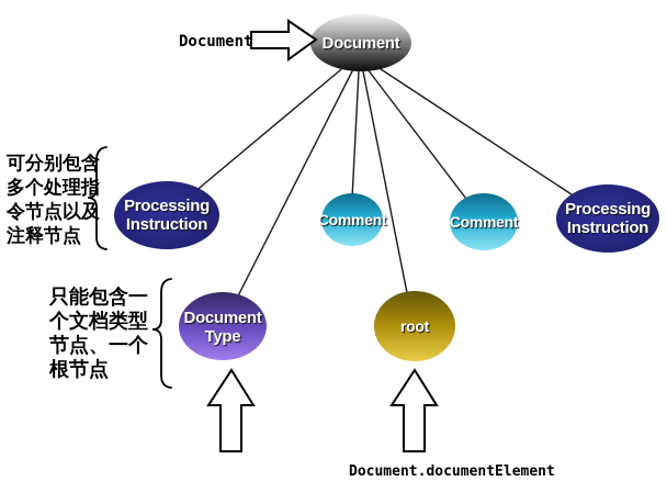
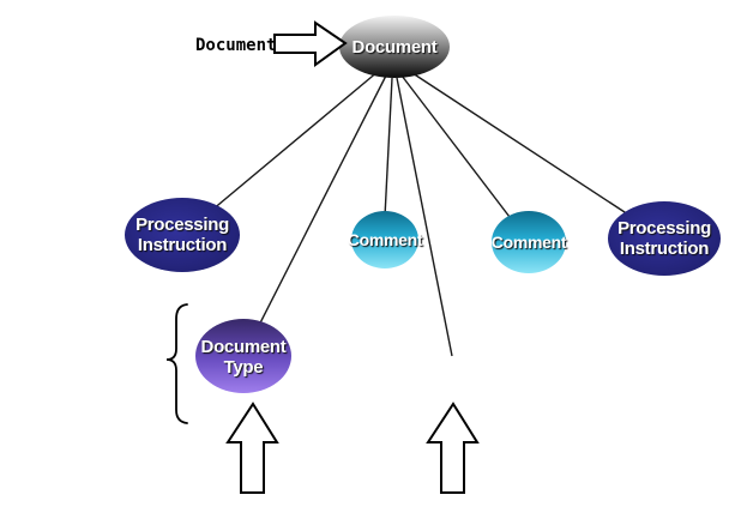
  Document
  Document
  Processing
  Instruction
  Comment
  Comment
  Processing
  Instruction
  Document
  Type
- root
- 可分别包含
- 多个处理指
- 令节点以及
- 注释节点
- 只能包含一
- 个文档类型
- 节点、一个
- 根节点
- Document.documentElement
